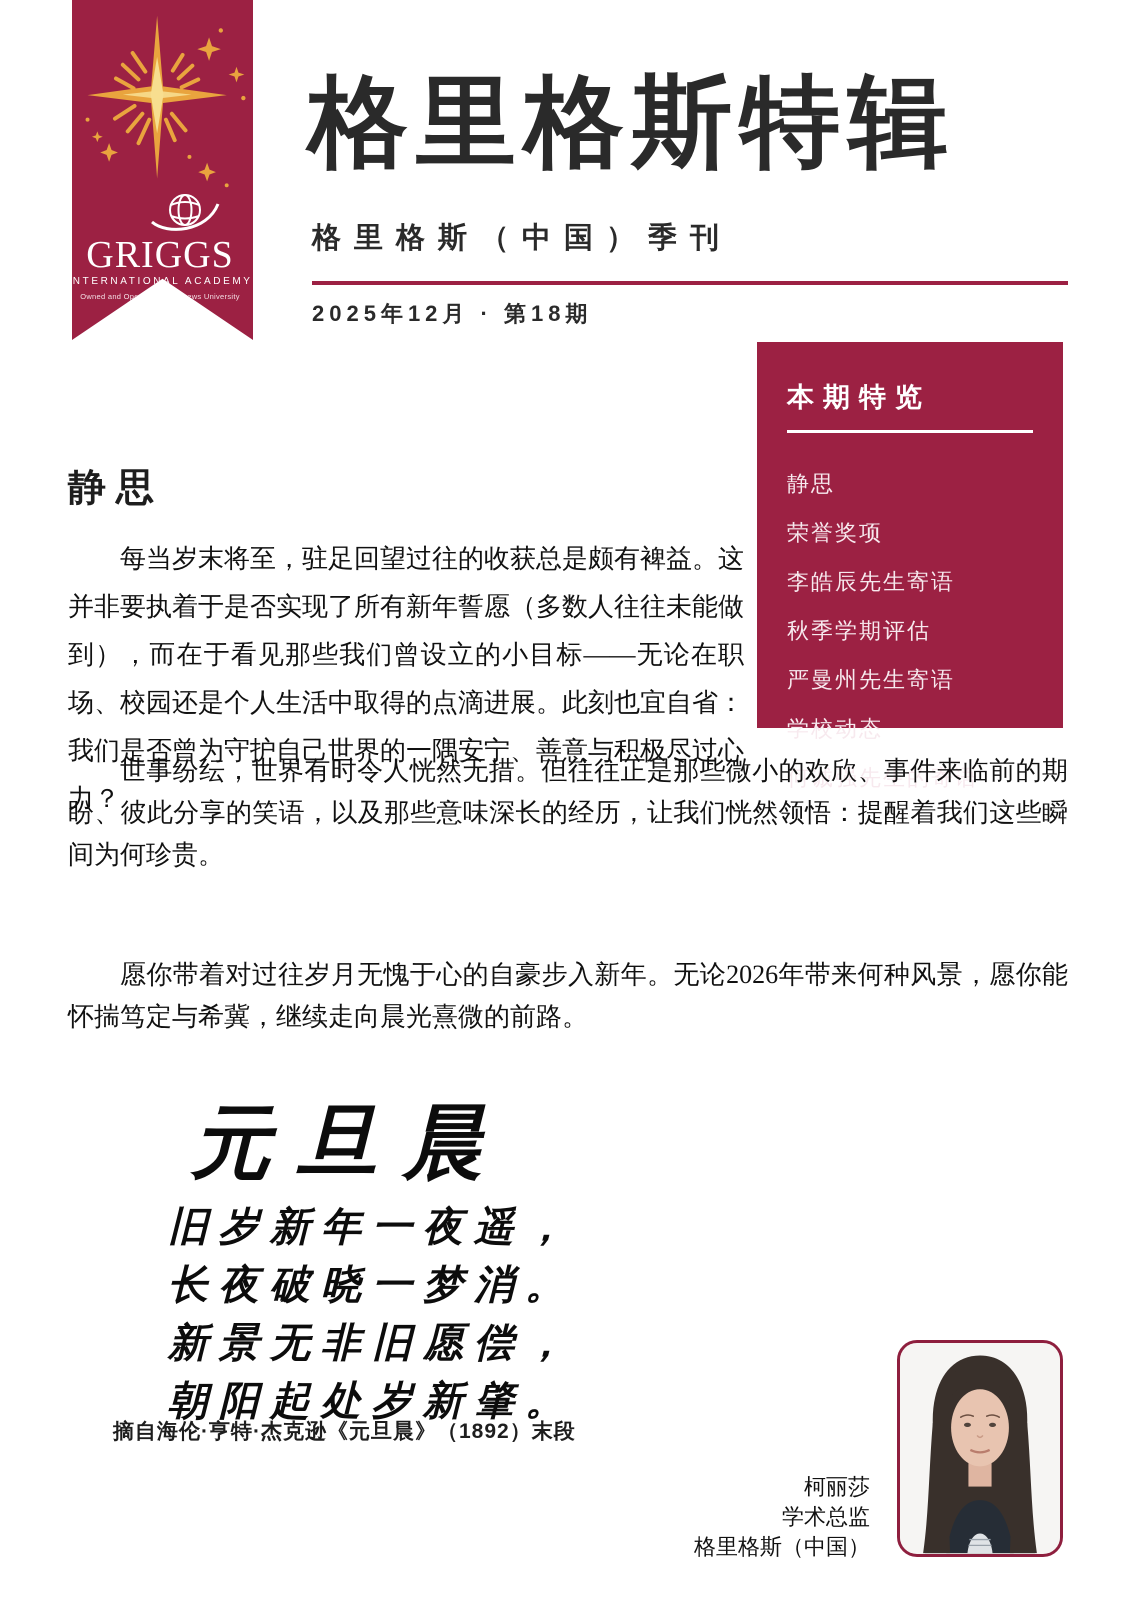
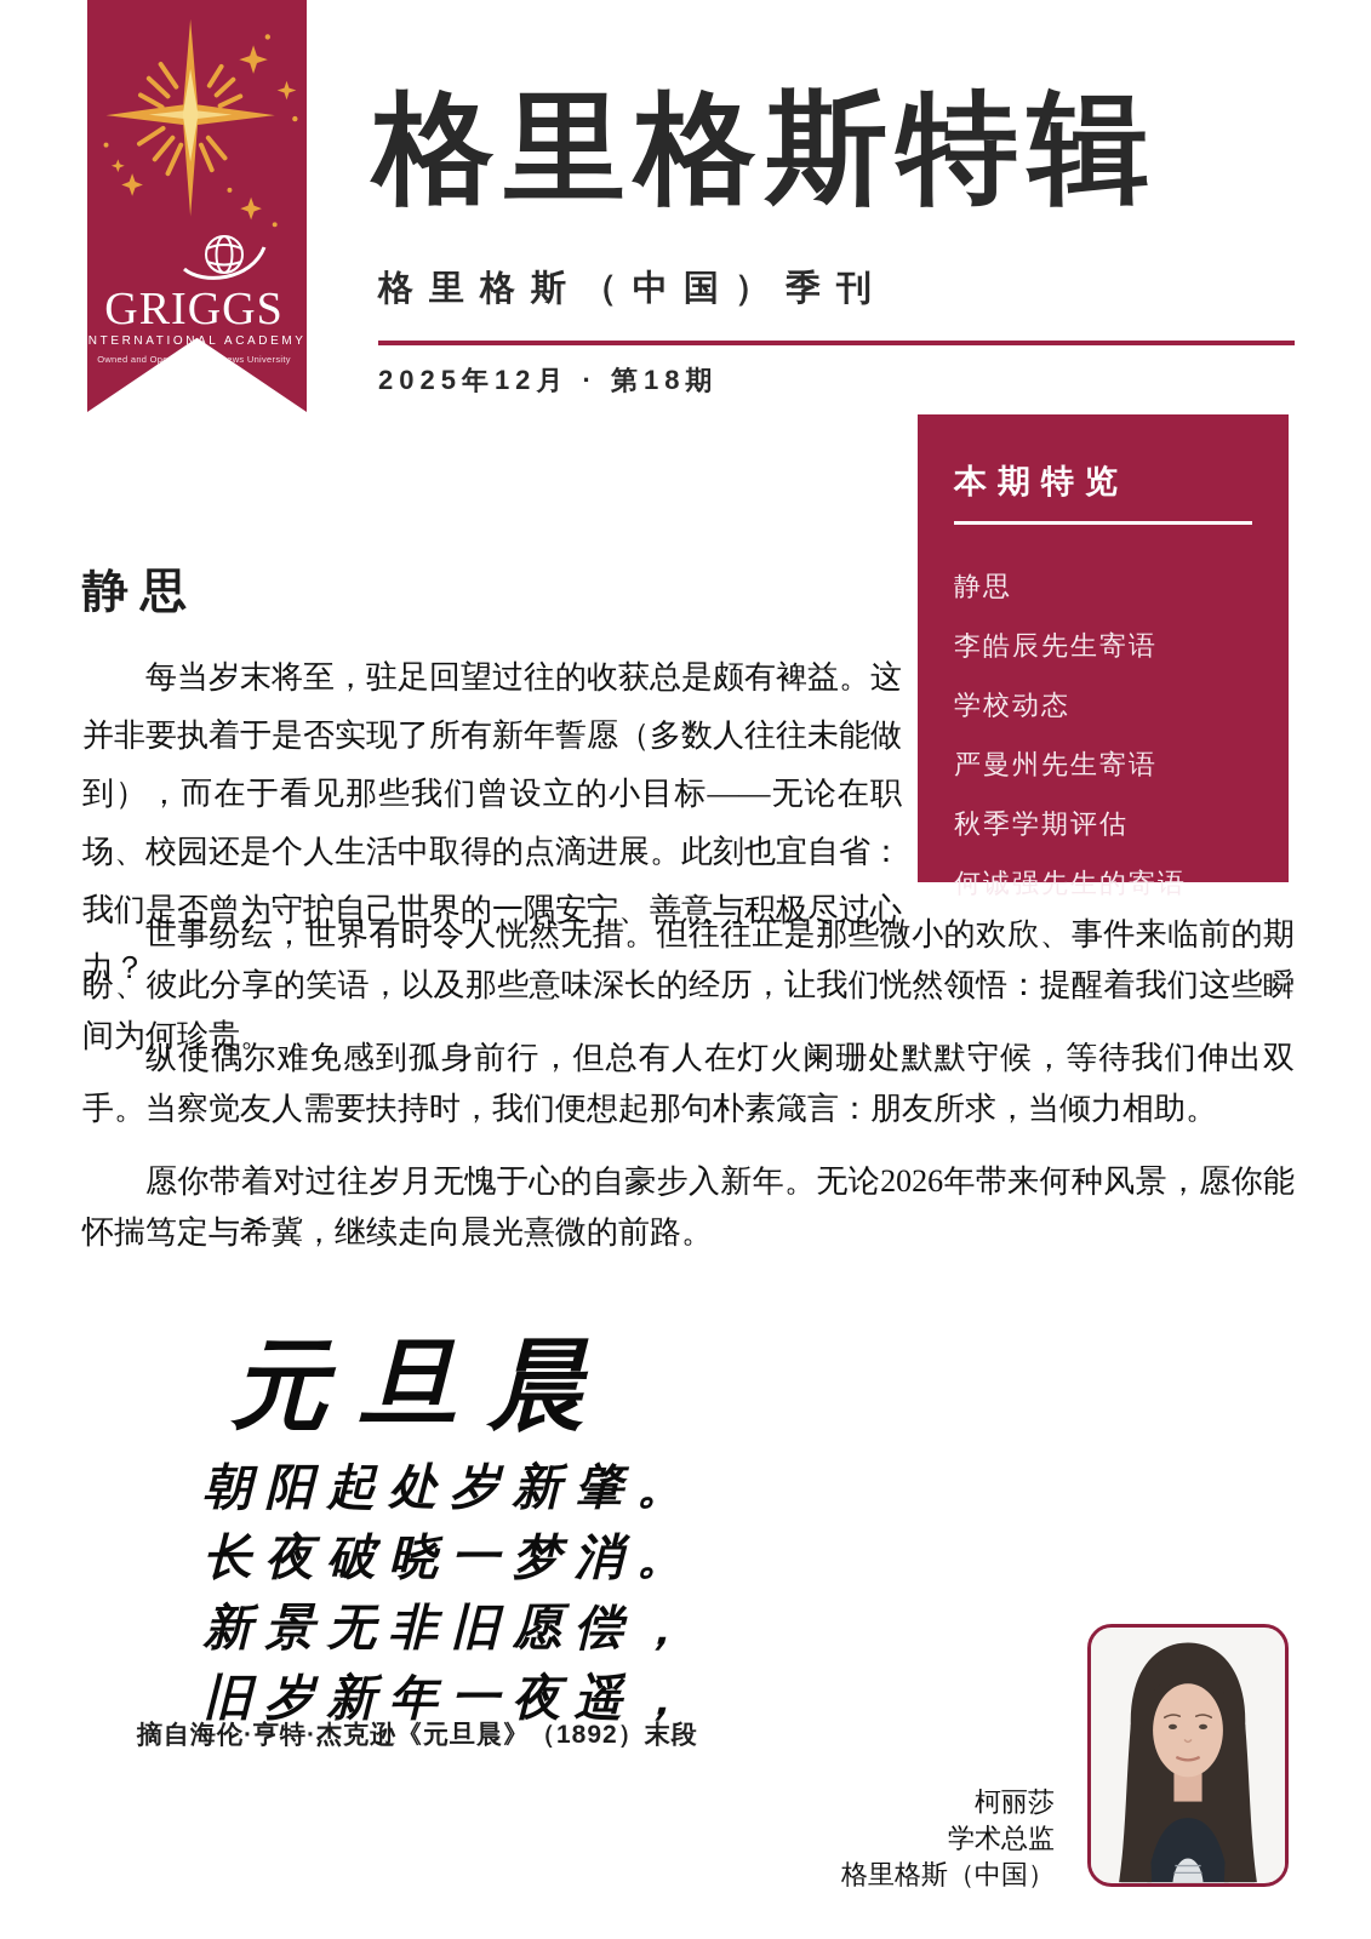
  GRIGGS
  NTERNATIONAL ACADEMY
  格里格斯特辑
  格里格斯（中国）季刊
  2025年12月 · 第18期
  本期特览
  静思
- 荣誉奖项
  李皓辰先生寄语
- 秋季学期评估
+ 学校动态
  严曼州先生寄语
- 学校动态
+ 秋季学期评估
  何诚强先生的寄语
  静思
  每当岁末将至，驻足回望过往的收获总是颇有裨益。这并非要执着于是否实现了所有新年誓愿（多数人往往未能做到），而在于看见那些我们曾设立的小目标——无论在职场、校园还是个人生活中取得的点滴进展。此刻也宜自省：我们是否曾为守护自己世界的一隅安宁、善意与积极尽过心力？
  世事纷纭，世界有时令人恍然无措。但往往正是那些微小的欢欣、事件来临前的期盼、彼此分享的笑语，以及那些意味深长的经历，让我们恍然领悟：提醒着我们这些瞬间为何珍贵。
+ 纵使偶尔难免感到孤身前行，但总有人在灯火阑珊处默默守候，等待我们伸出双手。当察觉友人需要扶持时，我们便想起那句朴素箴言：朋友所求，当倾力相助。
  愿你带着对过往岁月无愧于心的自豪步入新年。无论2026年带来何种风景，愿你能怀揣笃定与希冀，继续走向晨光熹微的前路。
  元旦晨
- 旧岁新年一夜遥，
+ 朝阳起处岁新肇。
  长夜破晓一梦消。
  新景无非旧愿偿，
- 朝阳起处岁新肇。
+ 旧岁新年一夜遥，
  摘自海伦·亨特·杰克逊《元旦晨》（1892）末段
  柯丽莎
  学术总监
  格里格斯（中国）
